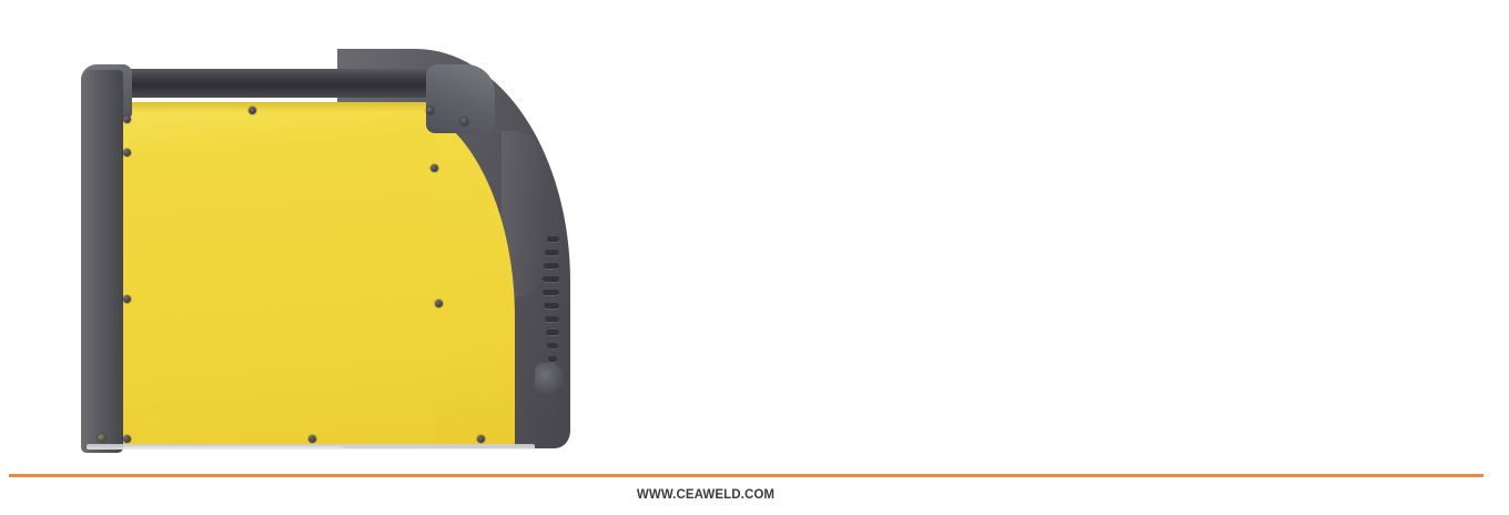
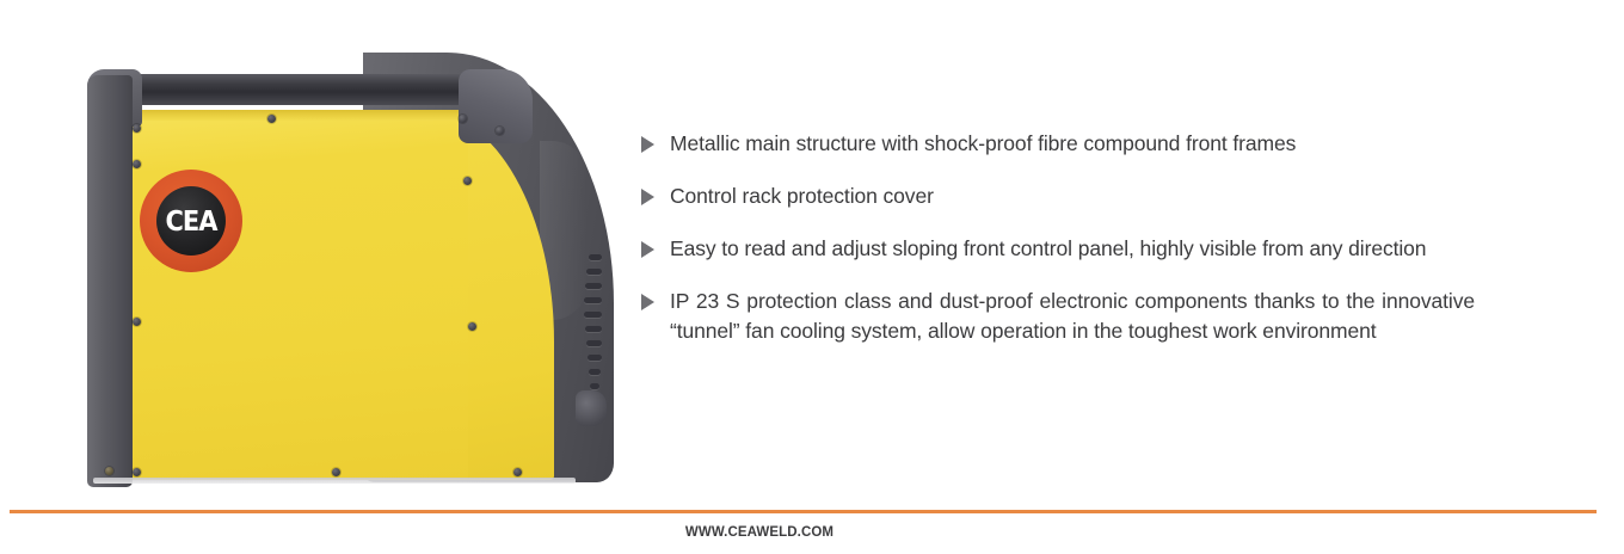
+ CEA
+ Metallic main structure with shock-proof fibre compound front frames
+ Control rack protection cover
+ Easy to read and adjust sloping front control panel, highly visible from any direction
+ IP 23 S protection class and dust-proof electronic components thanks to the innovative “tunnel” fan cooling system, allow operation in the toughest work environment
  WWW.CEAWELD.COM
